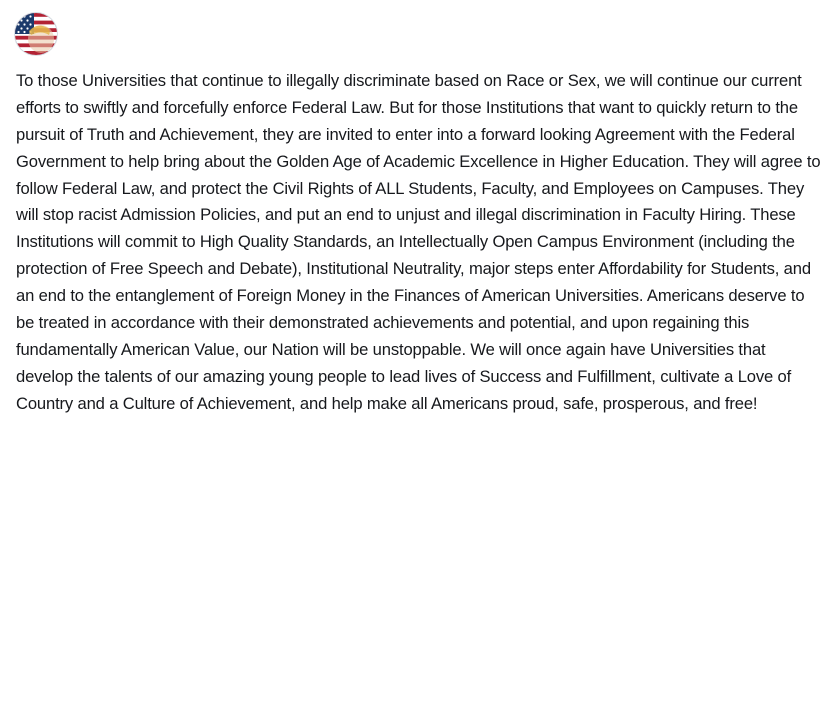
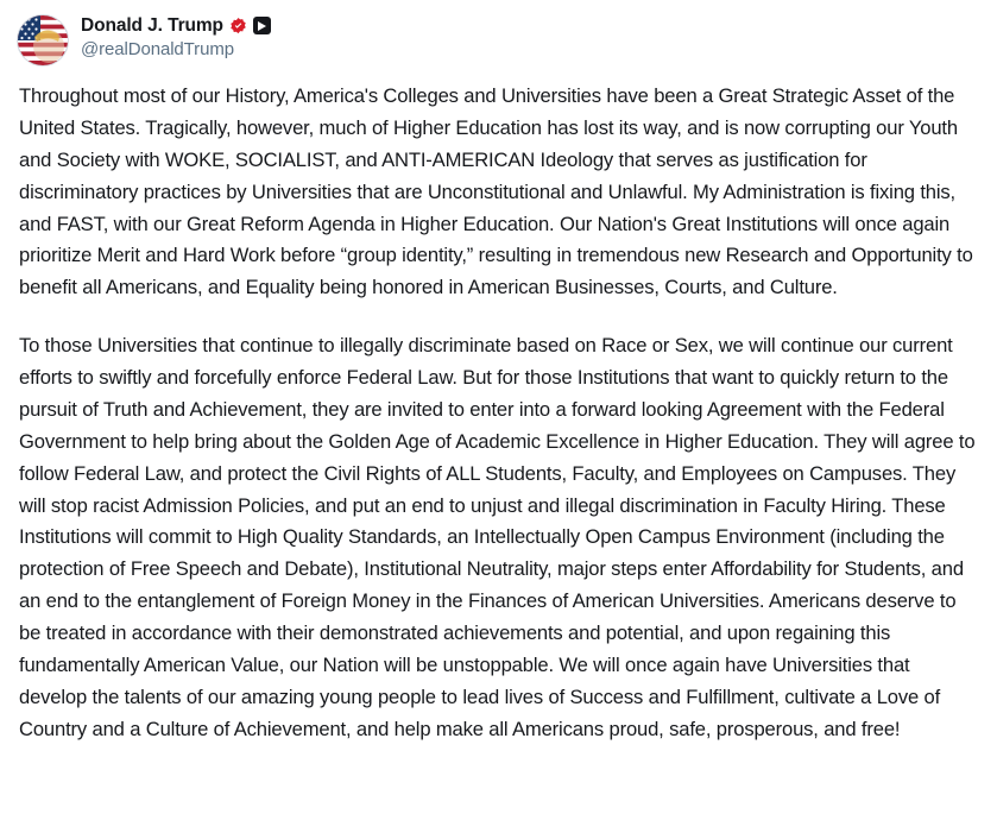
+ Donald J. Trump
+ @realDonaldTrump
+ Throughout most of our History, America's Colleges and Universities have been a Great Strategic Asset of the United States. Tragically, however, much of Higher Education has lost its way, and is now corrupting our Youth and Society with WOKE, SOCIALIST, and ANTI-AMERICAN Ideology that serves as justification for discriminatory practices by Universities that are Unconstitutional and Unlawful. My Administration is fixing this, and FAST, with our Great Reform Agenda in Higher Education. Our Nation's Great Institutions will once again prioritize Merit and Hard Work before “group identity,” resulting in tremendous new Research and Opportunity to benefit all Americans, and Equality being honored in American Businesses, Courts, and Culture.
  To those Universities that continue to illegally discriminate based on Race or Sex, we will continue our current efforts to swiftly and forcefully enforce Federal Law. But for those Institutions that want to quickly return to the pursuit of Truth and Achievement, they are invited to enter into a forward looking Agreement with the Federal Government to help bring about the Golden Age of Academic Excellence in Higher Education. They will agree to follow Federal Law, and protect the Civil Rights of ALL Students, Faculty, and Employees on Campuses. They will stop racist Admission Policies, and put an end to unjust and illegal discrimination in Faculty Hiring. These Institutions will commit to High Quality Standards, an Intellectually Open Campus Environment (including the protection of Free Speech and Debate), Institutional Neutrality, major steps enter Affordability for Students, and an end to the entanglement of Foreign Money in the Finances of American Universities. Americans deserve to be treated in accordance with their demonstrated achievements and potential, and upon regaining this fundamentally American Value, our Nation will be unstoppable. We will once again have Universities that develop the talents of our amazing young people to lead lives of Success and Fulfillment, cultivate a Love of Country and a Culture of Achievement, and help make all Americans proud, safe, prosperous, and free!
